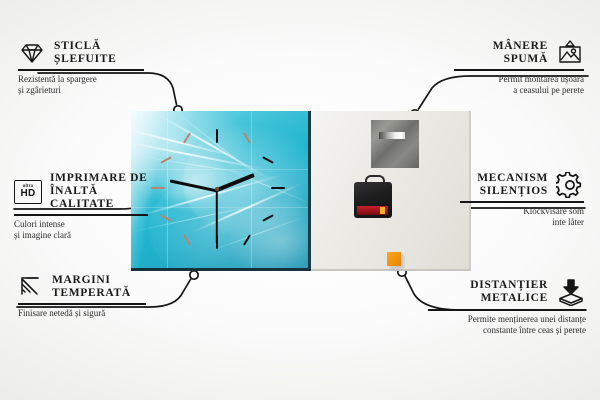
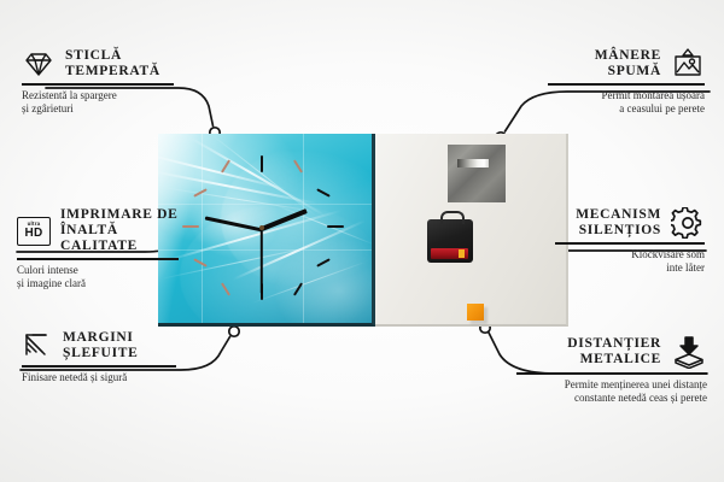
  STICLĂ
- ȘLEFUITE
+ TEMPERATĂ
  Rezistentă la spargere
  și zgârieturi
  HD
  IMPRIMARE DE
  ÎNALTĂ CALITATE
  Culori intense
  și imagine clară
  MARGINI
- TEMPERATĂ
+ ȘLEFUITE
  Finisare netedă și sigură
  MÂNERE
  SPUMĂ
  Permit montarea ușoară
  a ceasului pe perete
  MECANISM
  SILENȚIOS
  Klockvisare som
  inte låter
  DISTANȚIER
  METALICE
  Permite menținerea unei distanțe
- constante între ceas și perete
+ constante netedă ceas și perete
